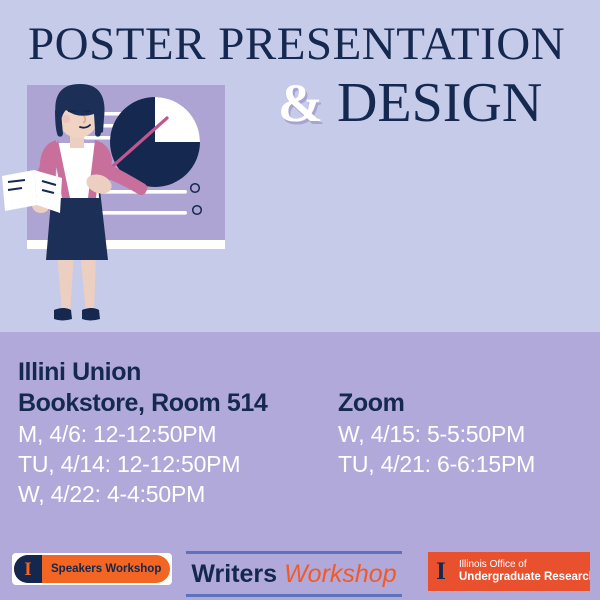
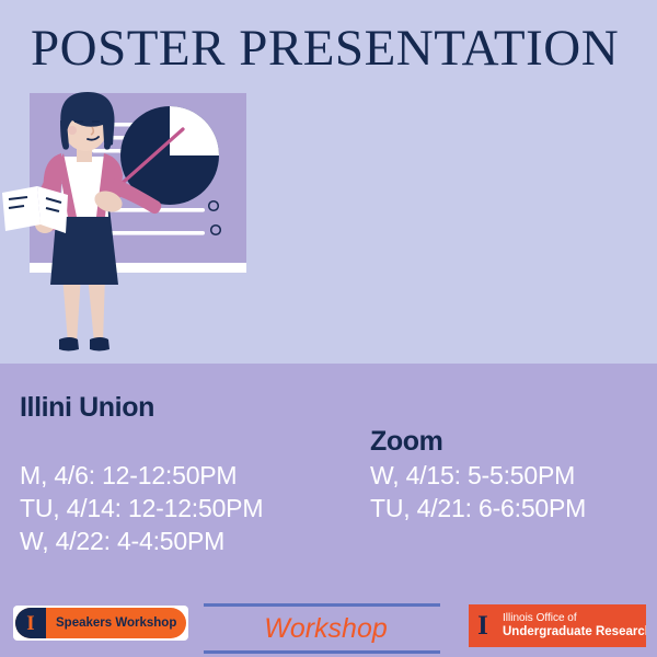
  POSTER PRESENTATION
- & DESIGN
  Illini Union
- Bookstore, Room 514
  M, 4/6: 12-12:50PM
  TU, 4/14: 12-12:50PM
  W, 4/22: 4-4:50PM
  Zoom
  W, 4/15: 5-5:50PM
- TU, 4/21: 6-6:15PM
+ TU, 4/21: 6-6:50PM
  I
  Speakers Workshop
- Writers
  Workshop
  I
  Illinois Office of
  Undergraduate Researc
